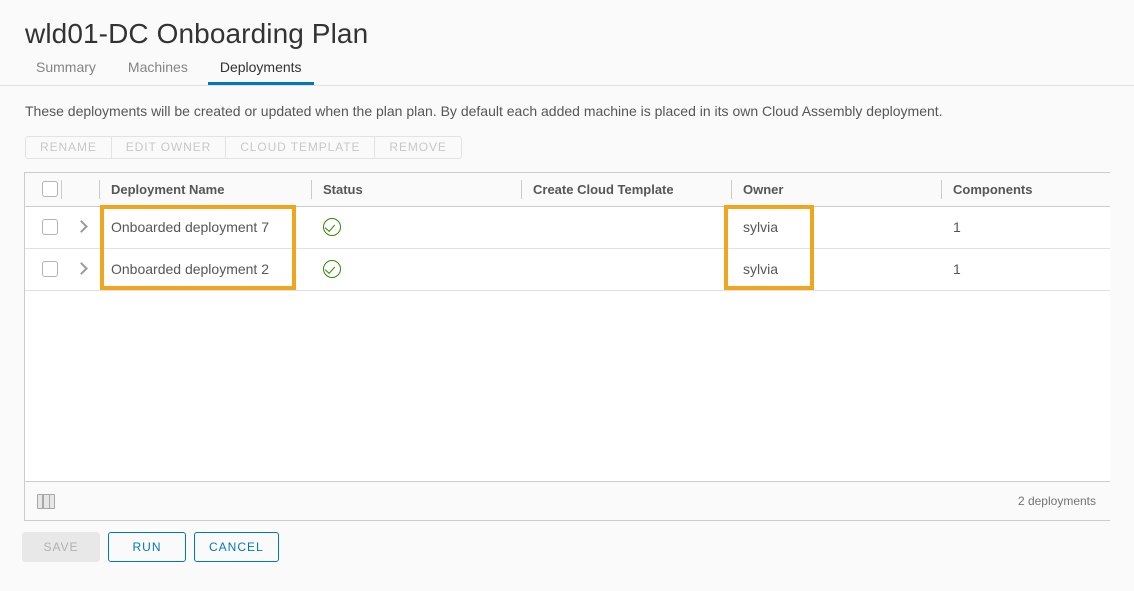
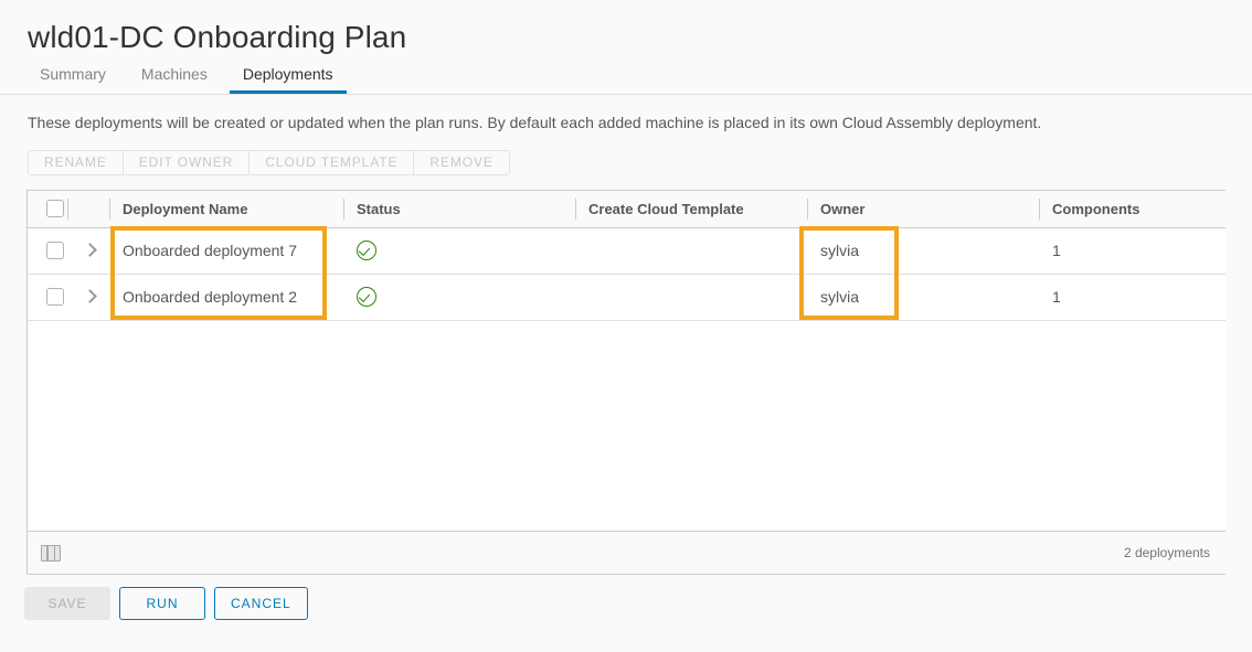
  wld01-DC Onboarding Plan
  Summary
  Machines
  Deployments
- These deployments will be created or updated when the plan plan. By default each added machine is placed in its own Cloud Assembly deployment.
+ These deployments will be created or updated when the plan runs. By default each added machine is placed in its own Cloud Assembly deployment.
  RENAME
  EDIT OWNER
  CLOUD TEMPLATE
  REMOVE
  		Deployment Name	Status	Create Cloud Template	Owner	Components
  		Onboarded deployment 7			sylvia	1
  		Onboarded deployment 2			sylvia	1
  2 deployments
  SAVE
  RUN
  CANCEL
